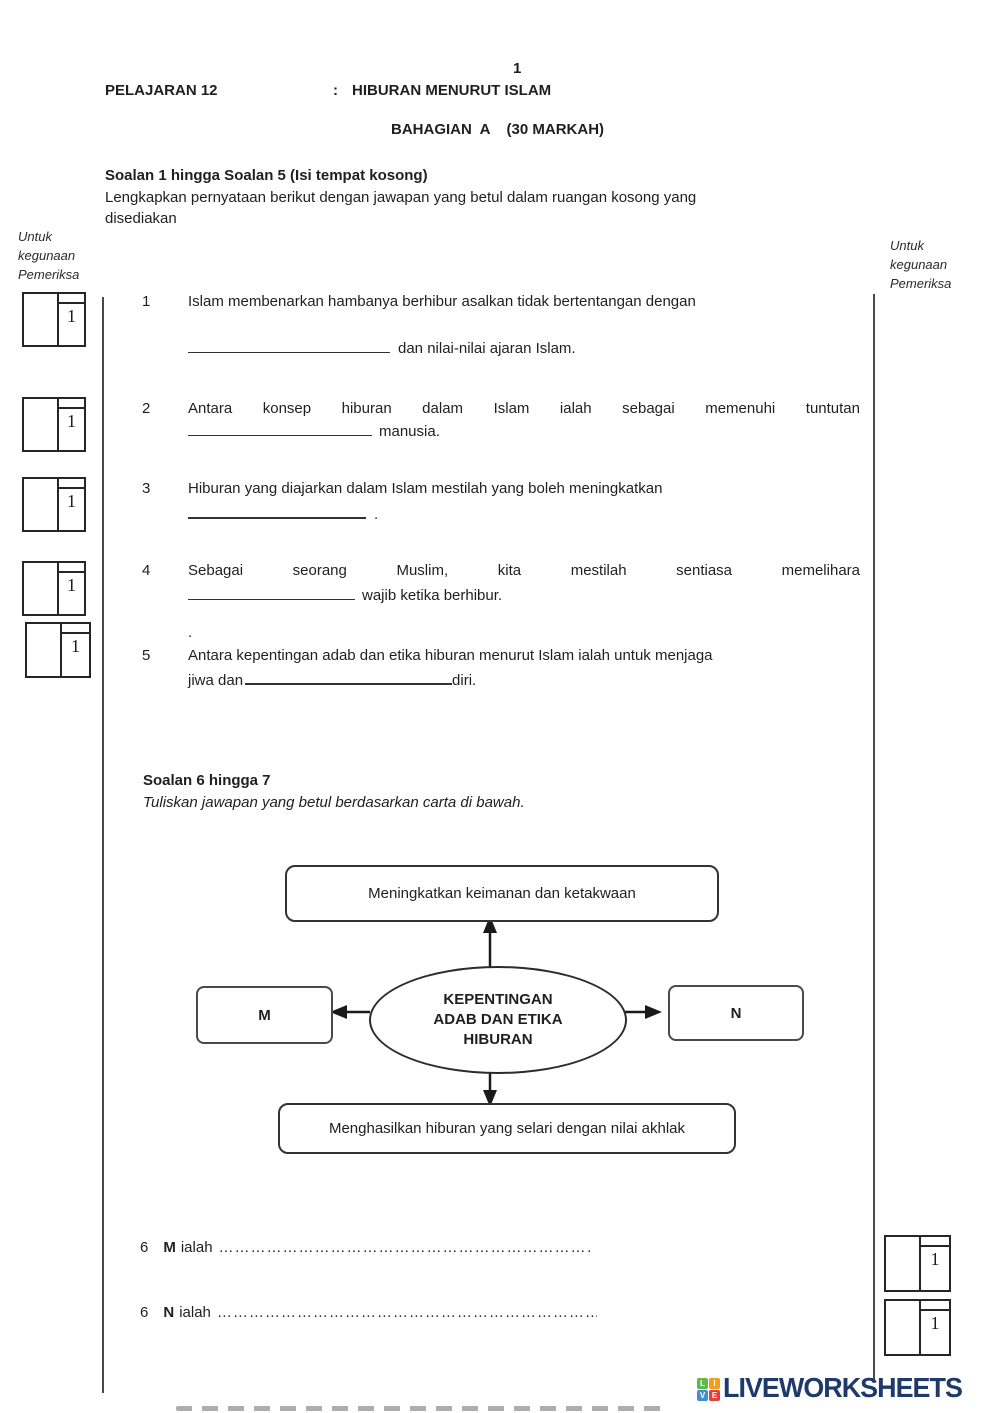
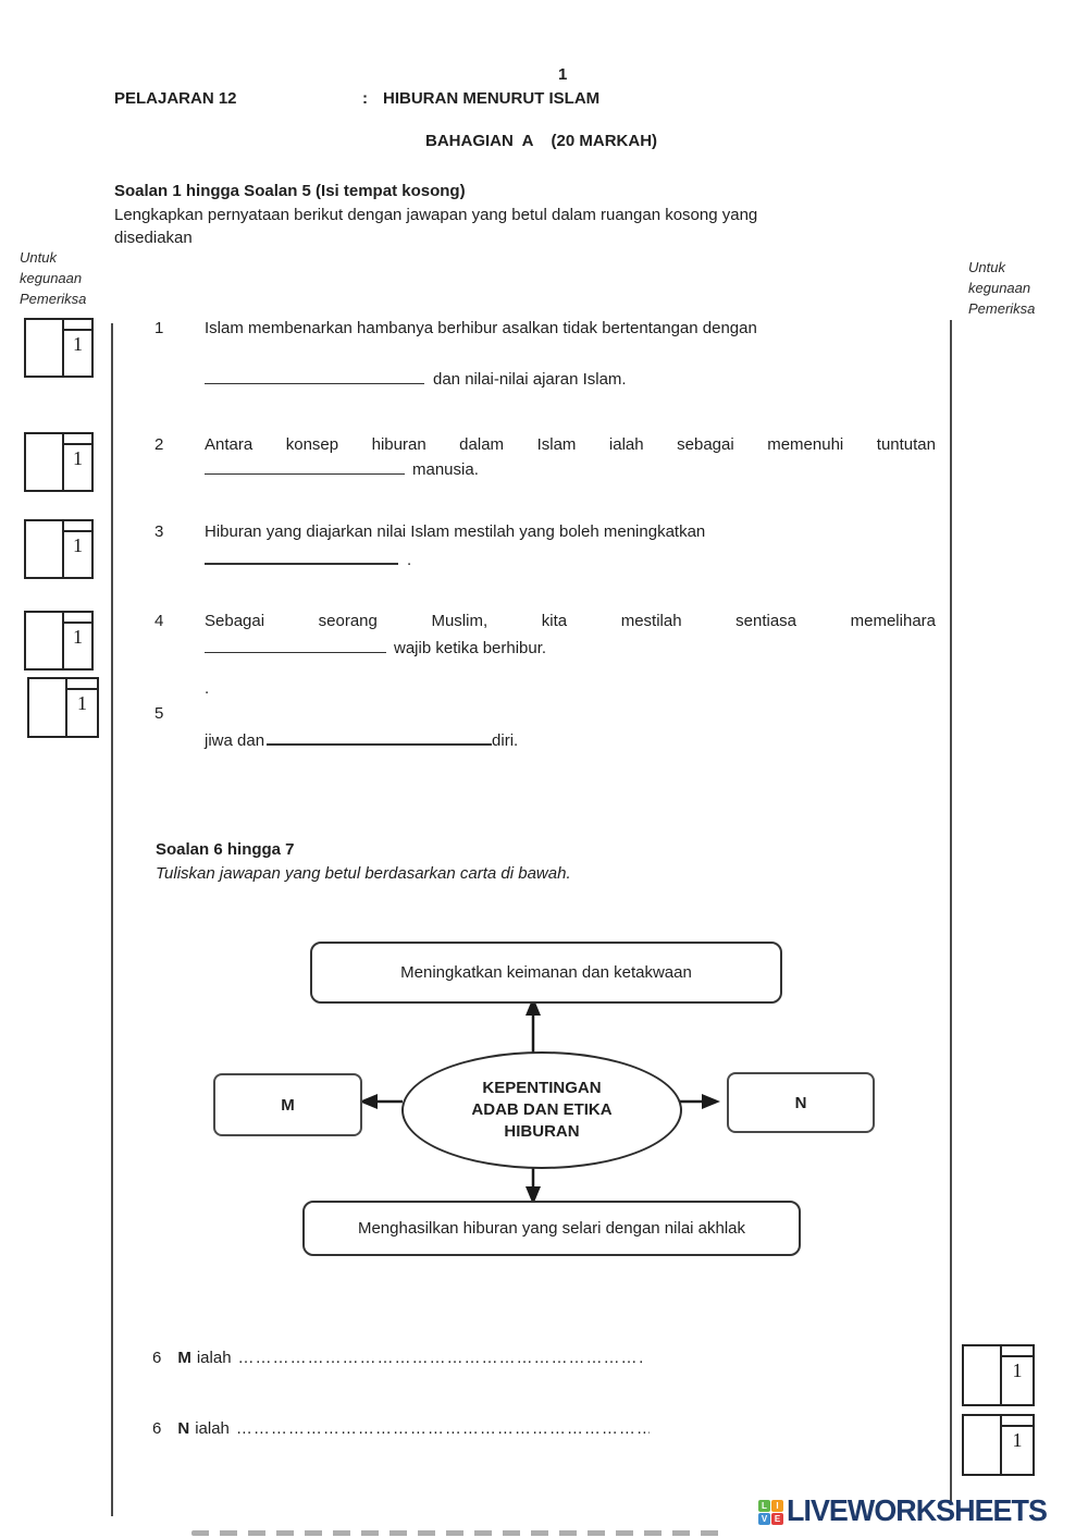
  1
  PELAJARAN 12
  :
  HIBURAN MENURUT ISLAM
- BAHAGIAN A (30 MARKAH)
+ BAHAGIAN A (20 MARKAH)
  Soalan 1 hingga Soalan 5 (Isi tempat kosong)
  Lengkapkan pernyataan berikut dengan jawapan yang betul dalam ruangan kosong yang
  disediakan
  Untuk
  kegunaan
  Pemeriksa
  Untuk
  kegunaan
  Pemeriksa
  1
  1
  1
  1
  1
  1
  1
  1
  Islam membenarkan hambanya berhibur asalkan tidak bertentangan dengan
  dan nilai-nilai ajaran Islam.
  2
  Antara konsep hiburan dalam Islam ialah sebagai memenuhi tuntutan
  manusia.
  3
- Hiburan yang diajarkan dalam Islam mestilah yang boleh meningkatkan
+ Hiburan yang diajarkan nilai Islam mestilah yang boleh meningkatkan
  .
  4
  Sebagai seorang Muslim, kita mestilah sentiasa memelihara
  wajib ketika berhibur.
  .
  5
- Antara kepentingan adab dan etika hiburan menurut Islam ialah untuk menjaga
  jiwa dan diri.
  Soalan 6 hingga 7
  Tuliskan jawapan yang betul berdasarkan carta di bawah.
  Meningkatkan keimanan dan ketakwaan
  KEPENTINGAN
  ADAB DAN ETIKA
  HIBURAN
  M
  N
  Menghasilkan hiburan yang selari dengan nilai akhlak
  6 M ialah ……………………………………………………………
  6 N ialah ………………………………………………………………
  L
  I
  V
  E
  LIVEWORKSHEETS
